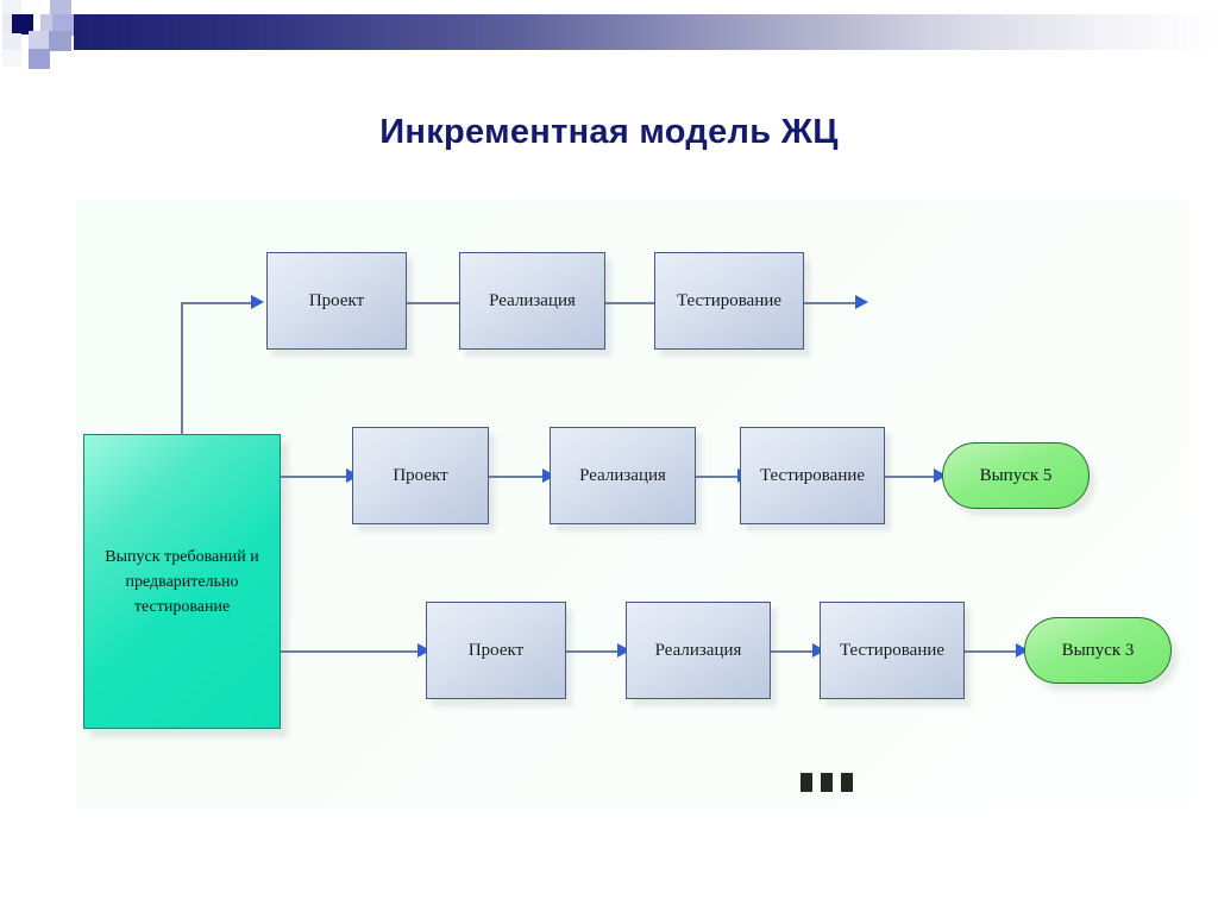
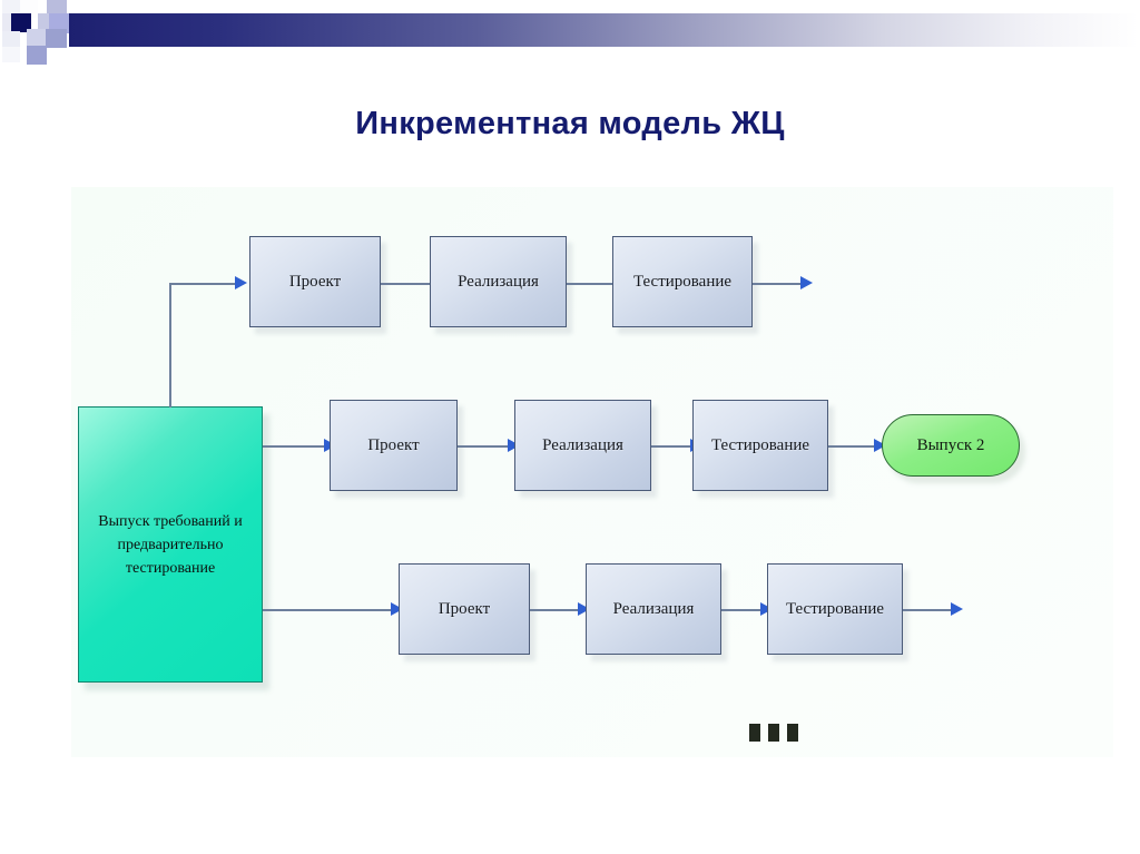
  Инкрементная модель ЖЦ
  Выпуск требований и предварительно тестирование
  Проект
  Реализация
  Тестирование
  Проект
  Реализация
  Тестирование
- Выпуск 5
+ Выпуск 2
  Проект
  Реализация
  Тестирование
- Выпуск 3
